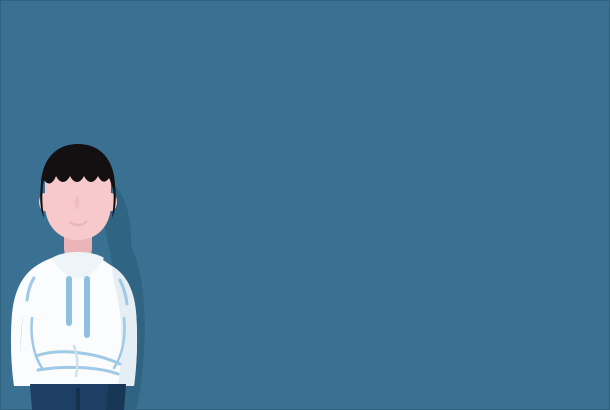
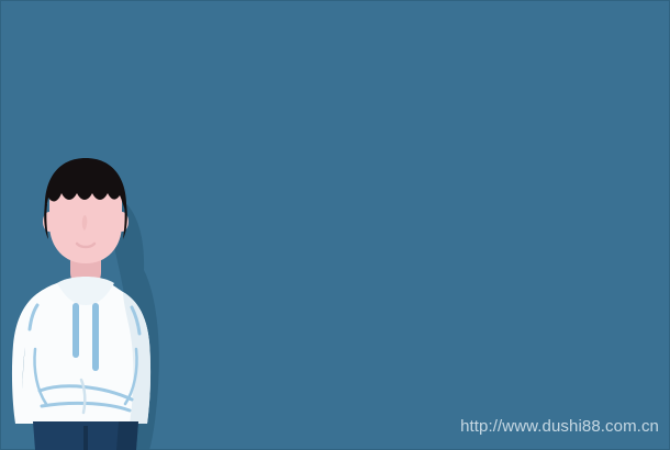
+ http://www.dushi88.com.cn
